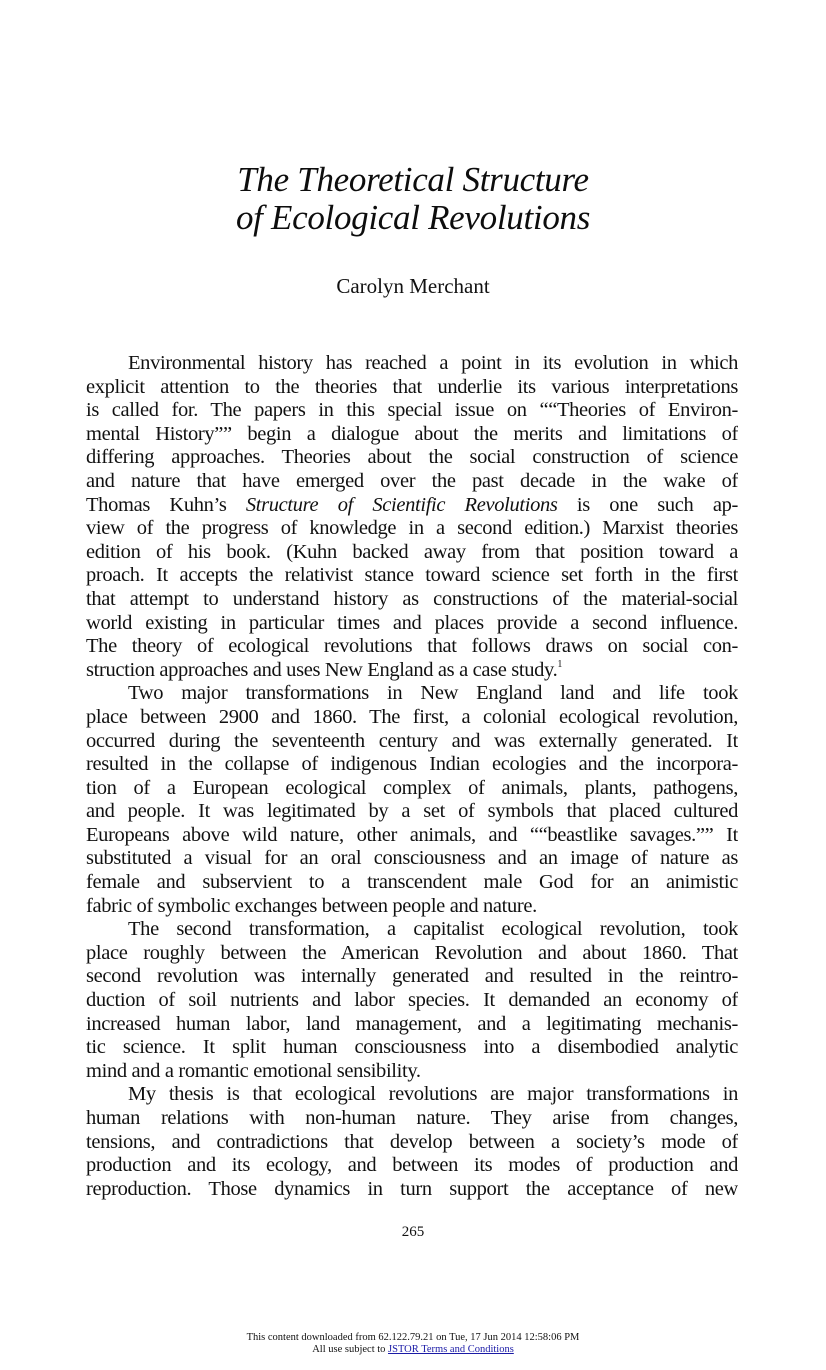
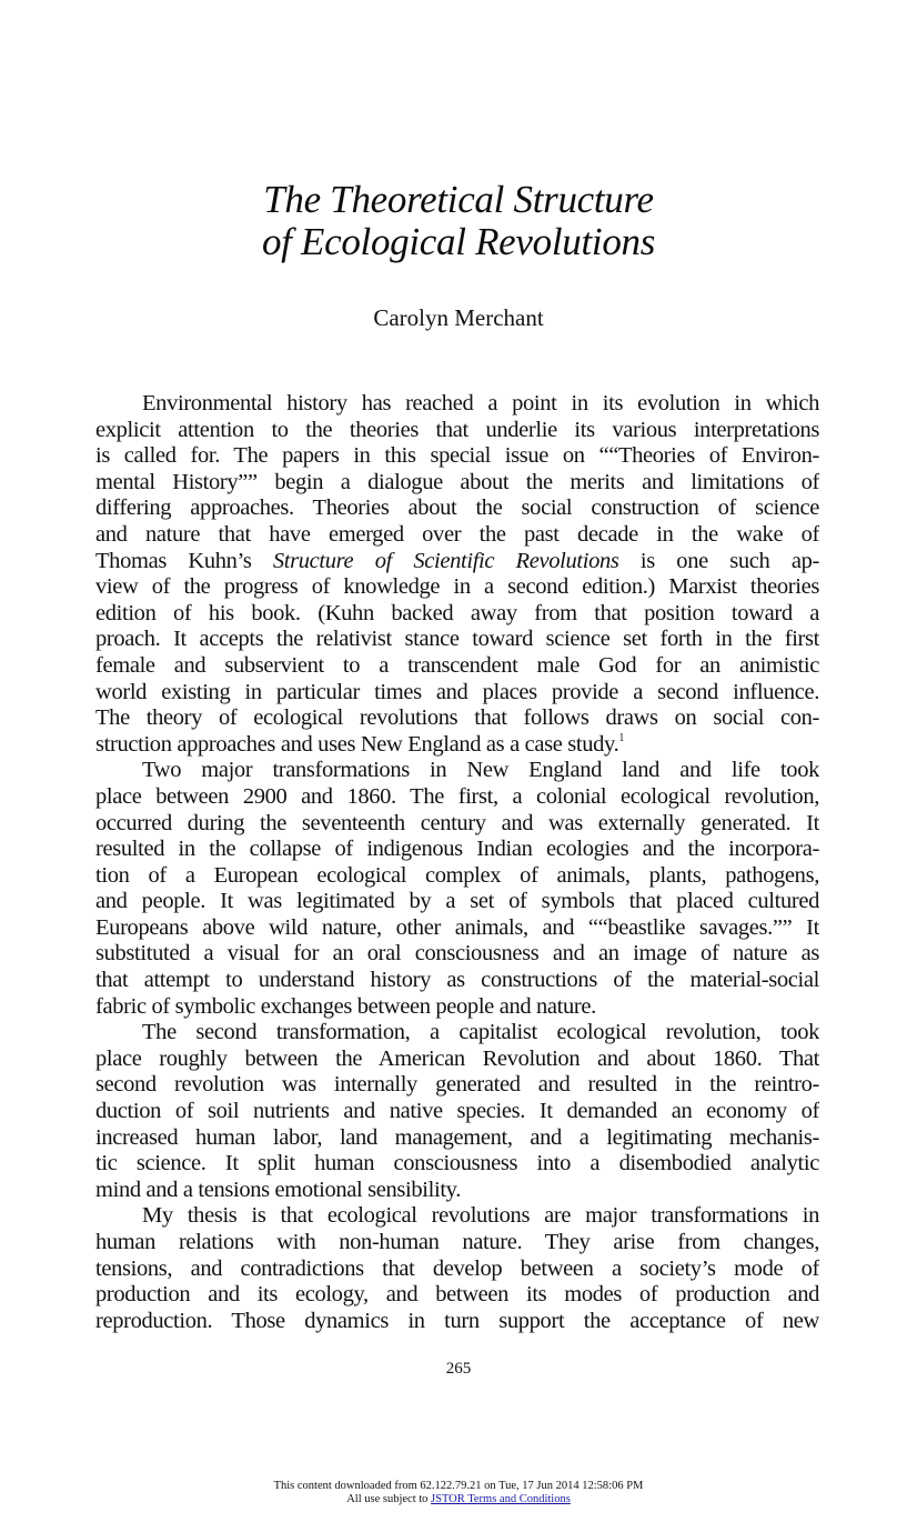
  The Theoretical Structure
  of Ecological Revolutions
  Carolyn Merchant
  Environmental history has reached a point in its evolution in which
  explicit attention to the theories that underlie its various interpretations
  is called for. The papers in this special issue on ““Theories of Environ-
  mental History”” begin a dialogue about the merits and limitations of
  differing approaches. Theories about the social construction of science
  and nature that have emerged over the past decade in the wake of
  Thomas Kuhn’s Structure of Scientific Revolutions is one such ap-
  view of the progress of knowledge in a second edition.) Marxist theories
  edition of his book. (Kuhn backed away from that position toward a
  proach. It accepts the relativist stance toward science set forth in the first
- that attempt to understand history as constructions of the material-social
+ female and subservient to a transcendent male God for an animistic
  world existing in particular times and places provide a second influence.
  The theory of ecological revolutions that follows draws on social con-
  struction approaches and uses New England as a case study.1
  Two major transformations in New England land and life took
  place between 2900 and 1860. The first, a colonial ecological revolution,
  occurred during the seventeenth century and was externally generated. It
  resulted in the collapse of indigenous Indian ecologies and the incorpora-
  tion of a European ecological complex of animals, plants, pathogens,
  and people. It was legitimated by a set of symbols that placed cultured
  Europeans above wild nature, other animals, and ““beastlike savages.”” It
  substituted a visual for an oral consciousness and an image of nature as
- female and subservient to a transcendent male God for an animistic
+ that attempt to understand history as constructions of the material-social
  fabric of symbolic exchanges between people and nature.
  The second transformation, a capitalist ecological revolution, took
  place roughly between the American Revolution and about 1860. That
  second revolution was internally generated and resulted in the reintro-
- duction of soil nutrients and labor species. It demanded an economy of
+ duction of soil nutrients and native species. It demanded an economy of
  increased human labor, land management, and a legitimating mechanis-
  tic science. It split human consciousness into a disembodied analytic
- mind and a romantic emotional sensibility.
+ mind and a tensions emotional sensibility.
  My thesis is that ecological revolutions are major transformations in
  human relations with non-human nature. They arise from changes,
  tensions, and contradictions that develop between a society’s mode of
  production and its ecology, and between its modes of production and
  reproduction. Those dynamics in turn support the acceptance of new
  265
  This content downloaded from 62.122.79.21 on Tue, 17 Jun 2014 12:58:06 PM
  All use subject to JSTOR Terms and Conditions
